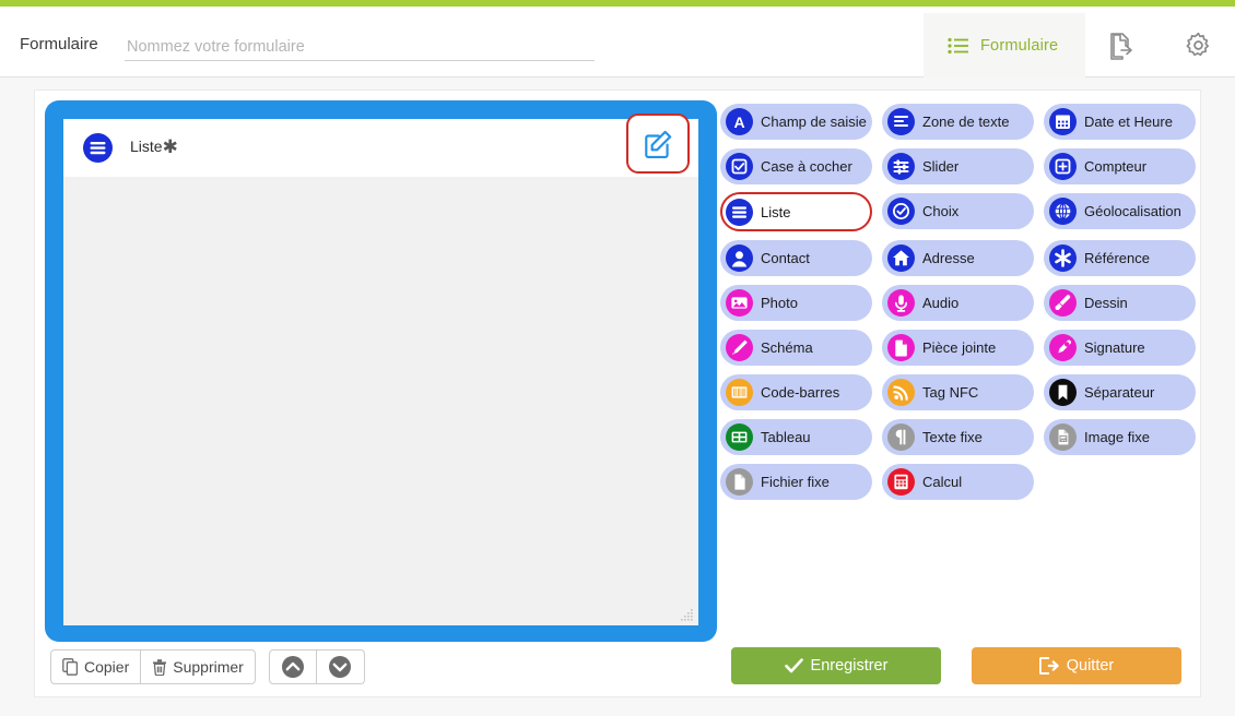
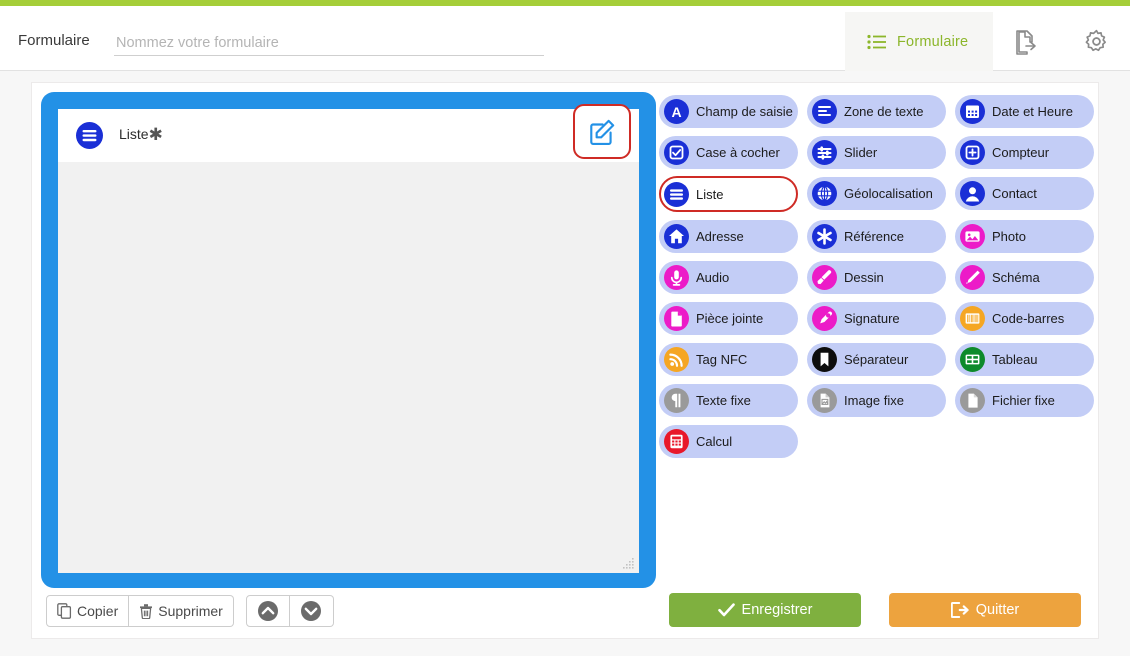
  Formulaire
  Nommez votre formulaire
  Formulaire
  Liste✱
  Copier
  Supprimer
  A
  Champ de saisie
  Zone de texte
  Date et Heure
  Case à cocher
  Slider
  Compteur
  Liste
- Choix
  Géolocalisation
  Contact
  Adresse
  Référence
  Photo
  Audio
  Dessin
  Schéma
  Pièce jointe
  Signature
  Code-barres
  Tag NFC
  Séparateur
  Tableau
  Texte fixe
  Image fixe
  Fichier fixe
  Calcul
  Enregistrer
  Quitter
